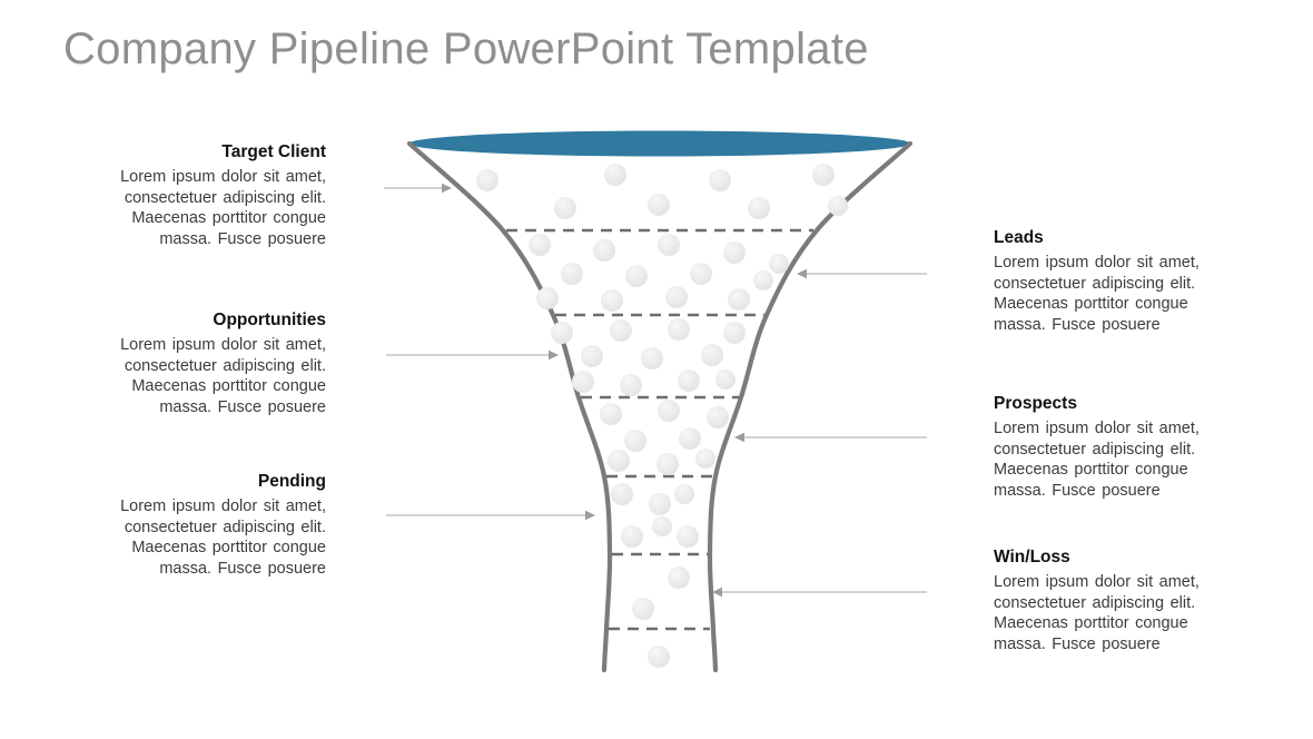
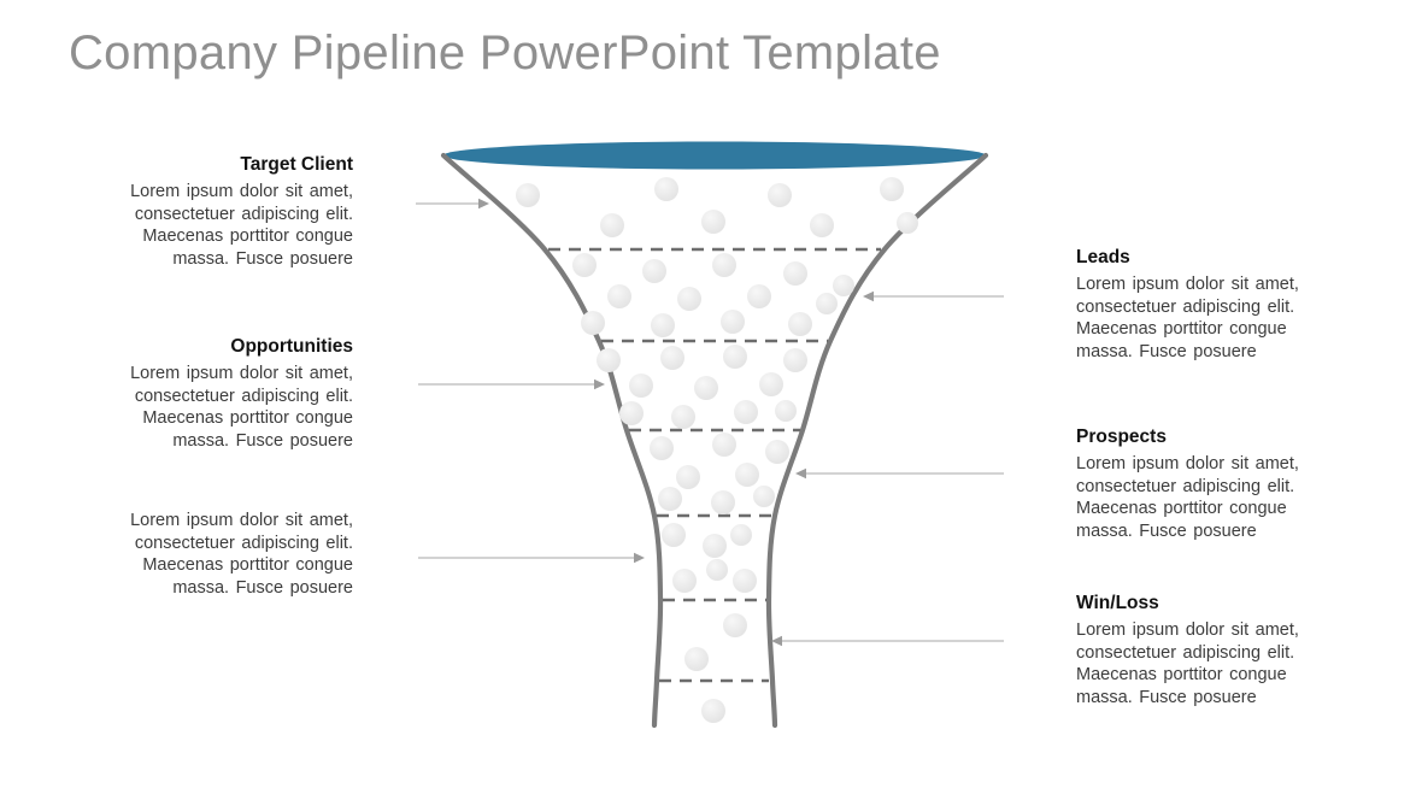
  Company Pipeline PowerPoint Template
  Target Client
  Lorem ipsum dolor sit amet, consectetuer adipiscing elit. Maecenas porttitor congue massa. Fusce posuere
  Leads
  Lorem ipsum dolor sit amet, consectetuer adipiscing elit. Maecenas porttitor congue massa. Fusce posuere
  Opportunities
  Lorem ipsum dolor sit amet, consectetuer adipiscing elit. Maecenas porttitor congue massa. Fusce posuere
  Prospects
  Lorem ipsum dolor sit amet, consectetuer adipiscing elit. Maecenas porttitor congue massa. Fusce posuere
- Pending
  Lorem ipsum dolor sit amet, consectetuer adipiscing elit. Maecenas porttitor congue massa. Fusce posuere
  Win/Loss
  Lorem ipsum dolor sit amet, consectetuer adipiscing elit. Maecenas porttitor congue massa. Fusce posuere
